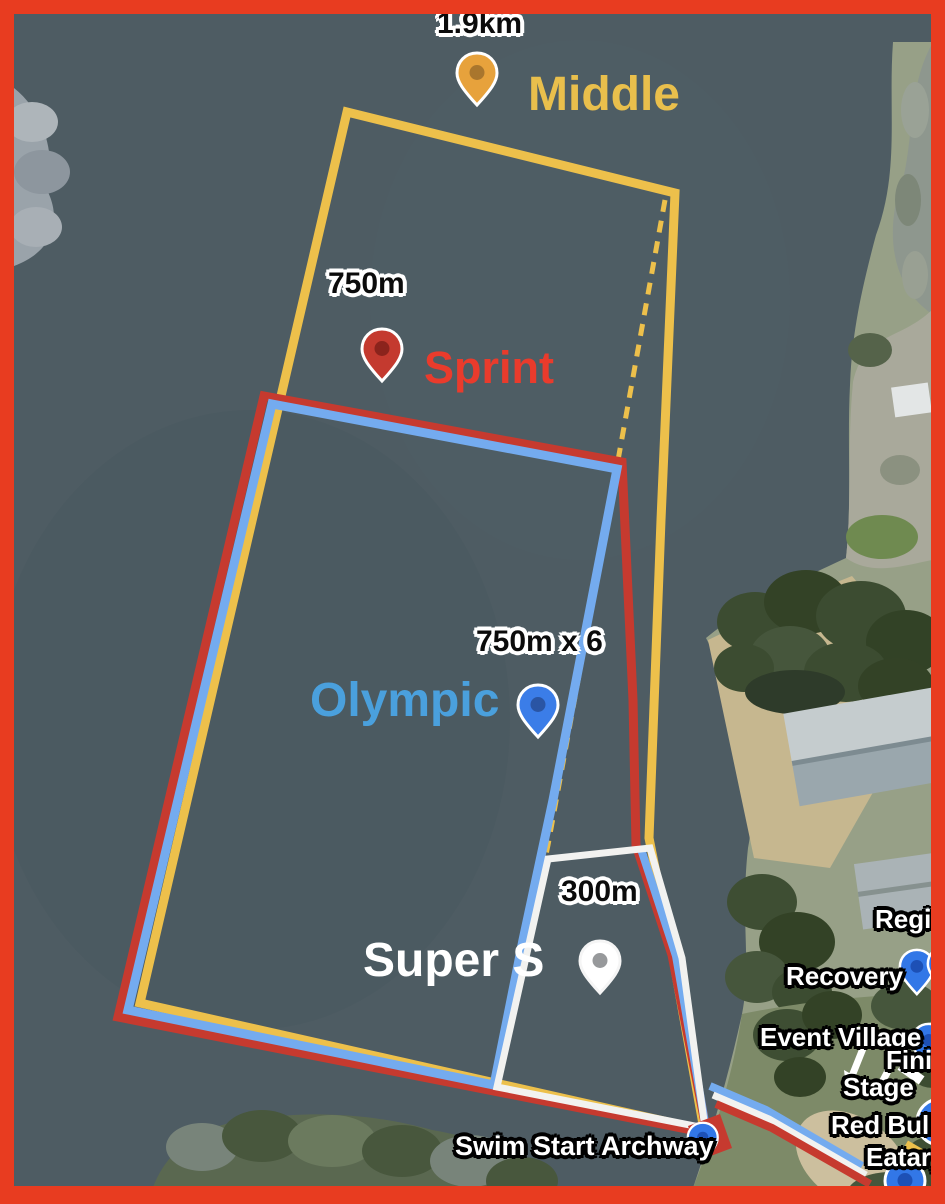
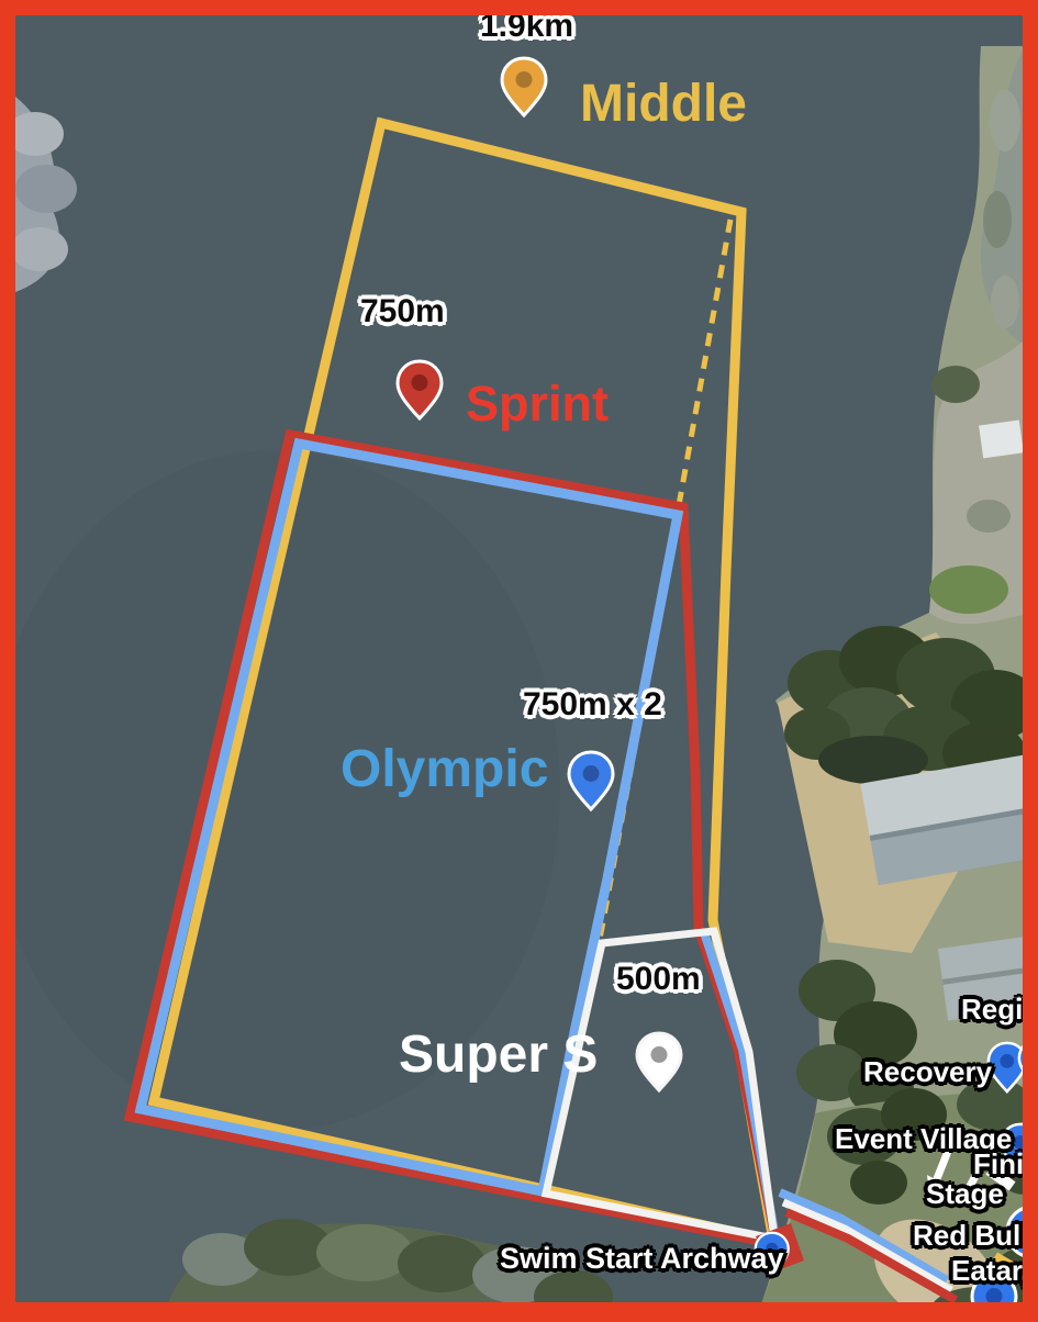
  1.9km
  Middle
  750m
  Sprint
- 750m x 6
+ 750m x 2
  Olympic
- 300m
+ 500m
  Super S
  Swim Start Archway
  Regi
  Recovery
  Event Village
  Fini
  Stage
  Red Bul
  Eatar
